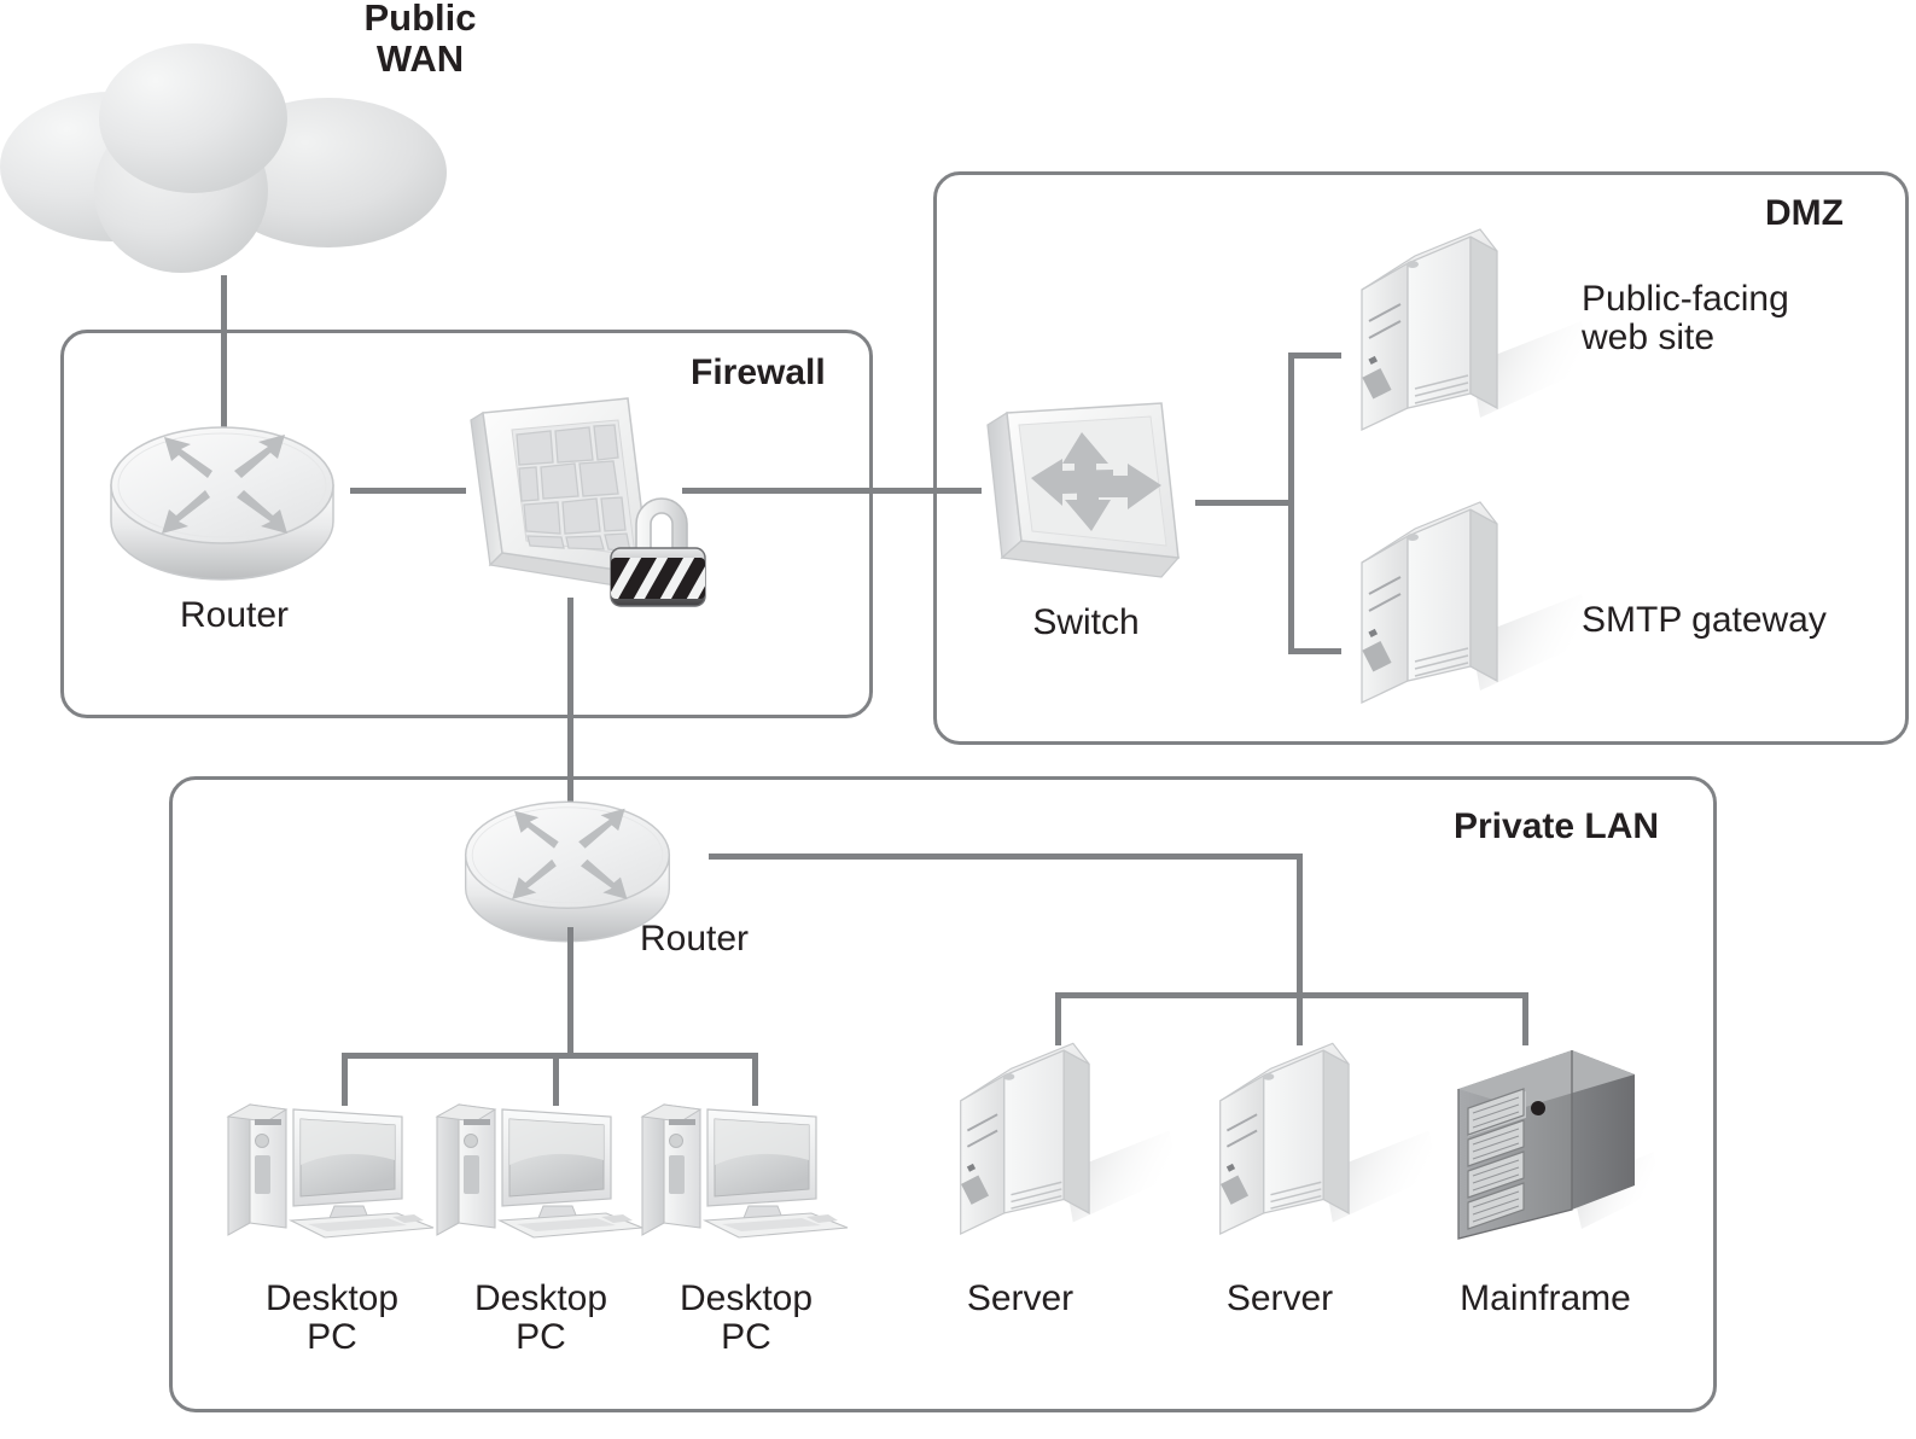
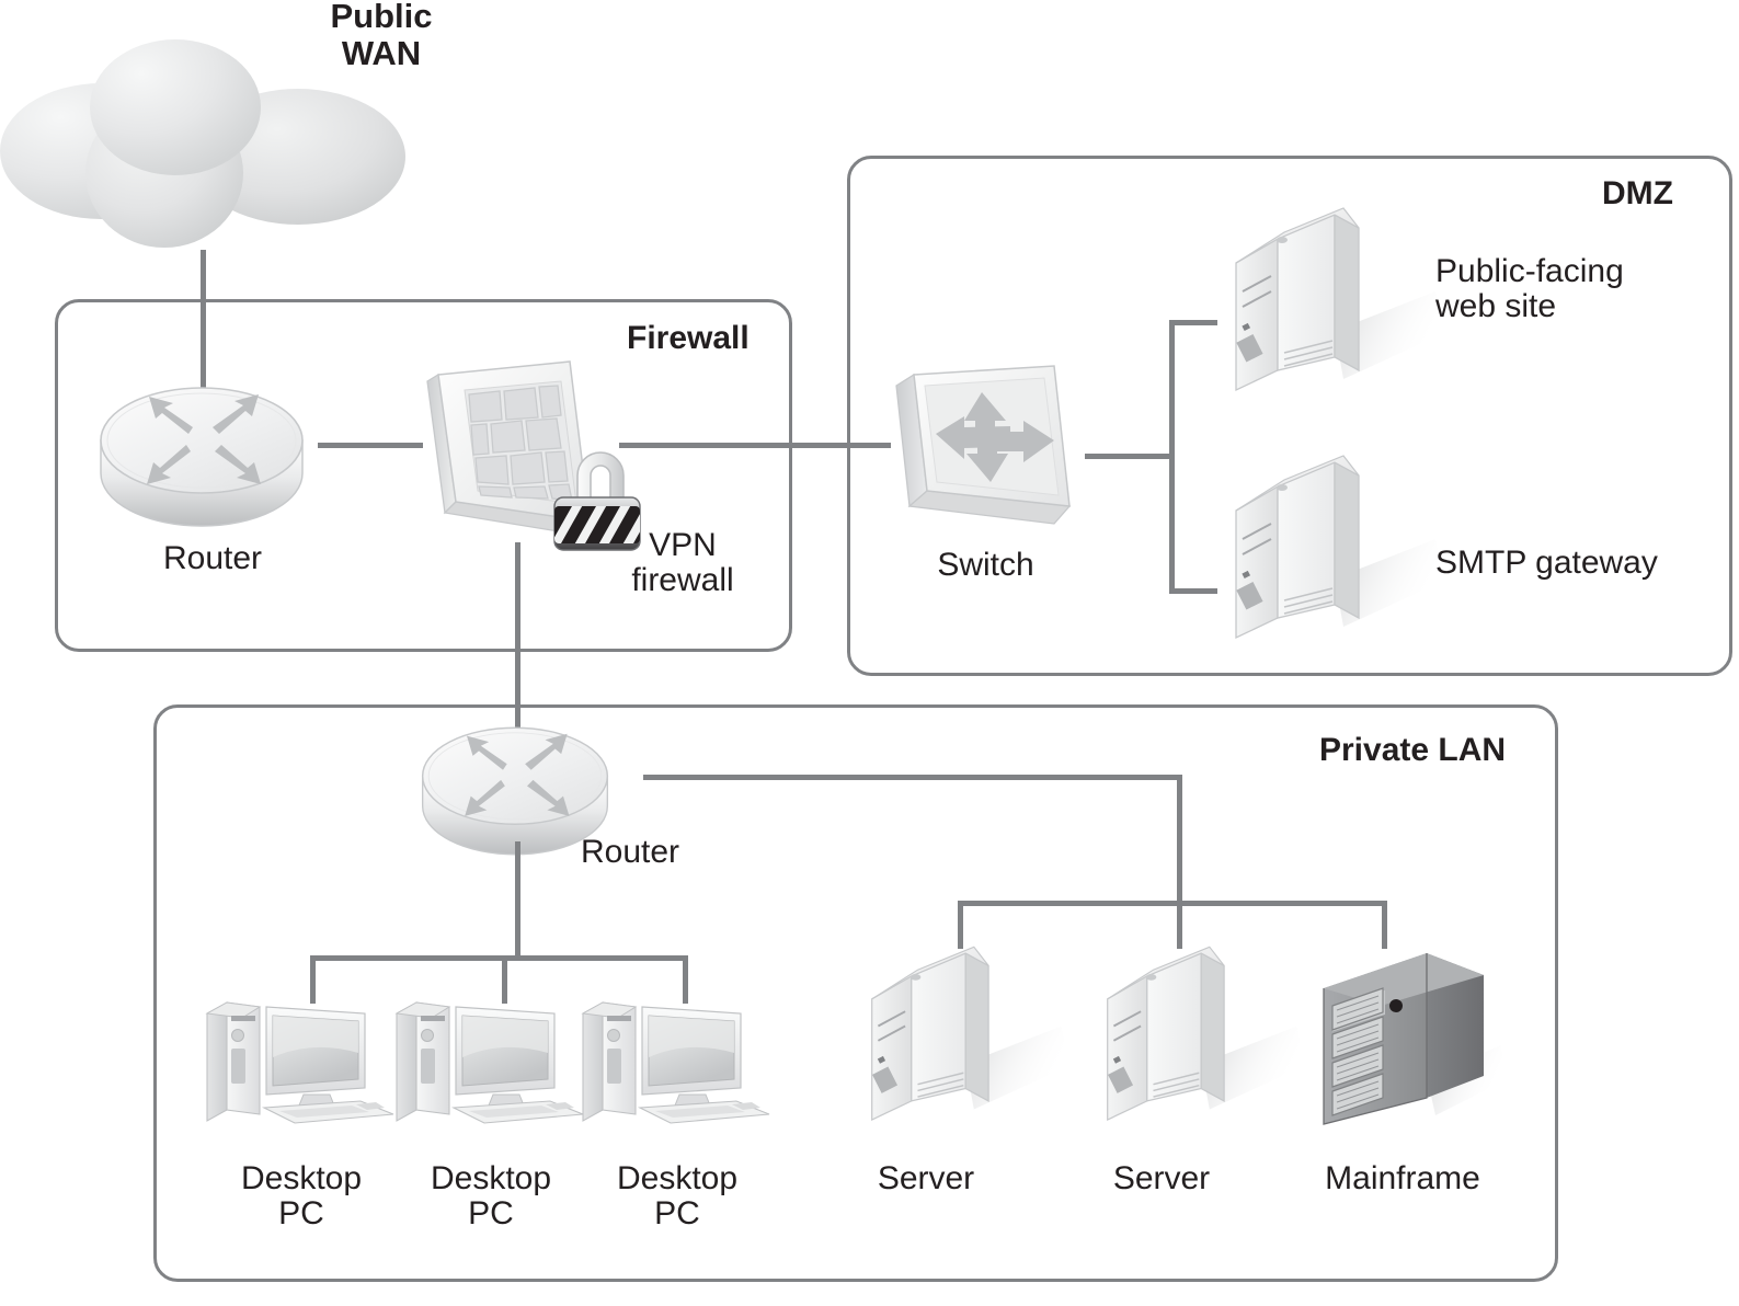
  Public
  WAN
  Firewall
  Router
+ VPN
+ firewall
  DMZ
  Switch
  Public-facing
  web site
  SMTP gateway
  Private LAN
  Router
  Desktop
  PC
  Desktop
  PC
  Desktop
  PC
  Server
  Server
  Mainframe
